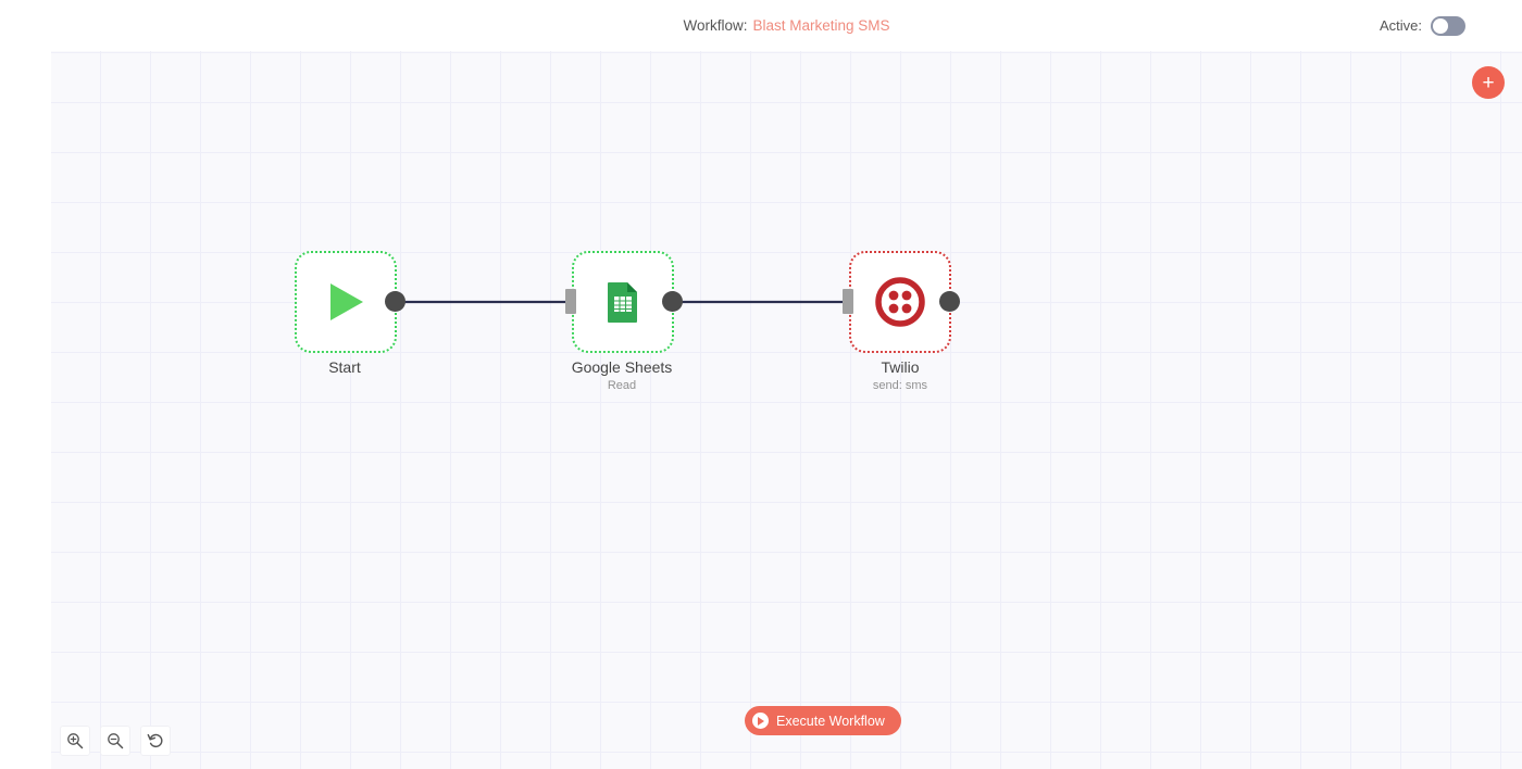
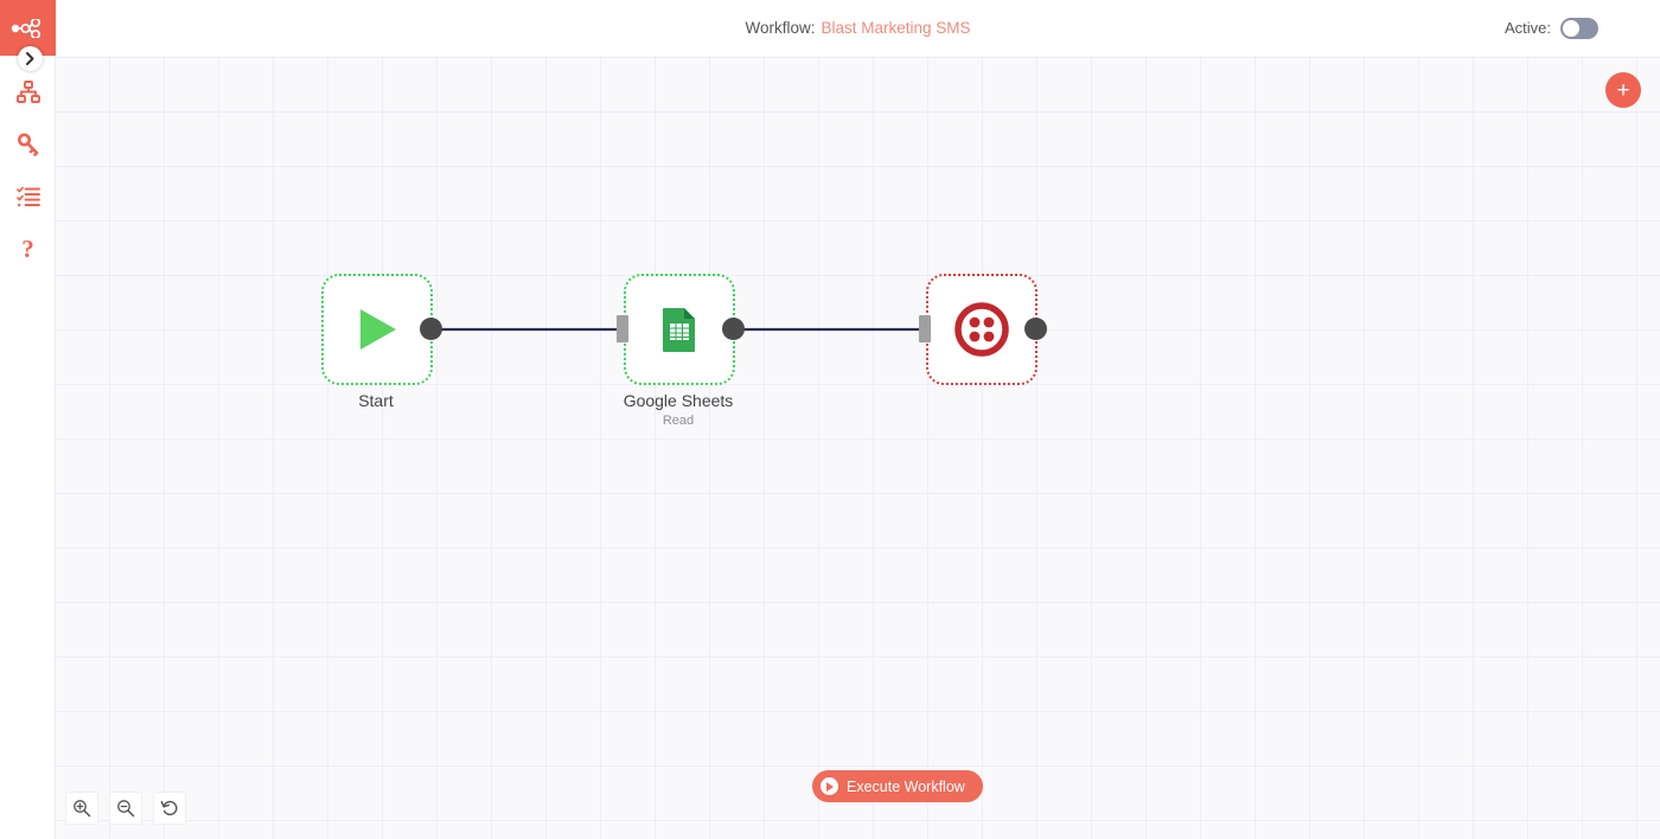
+ ?
  Workflow:
  Blast Marketing SMS
  Active:
  +
  Start
  Google Sheets
  Read
- Twilio
- send: sms
  Execute Workflow
